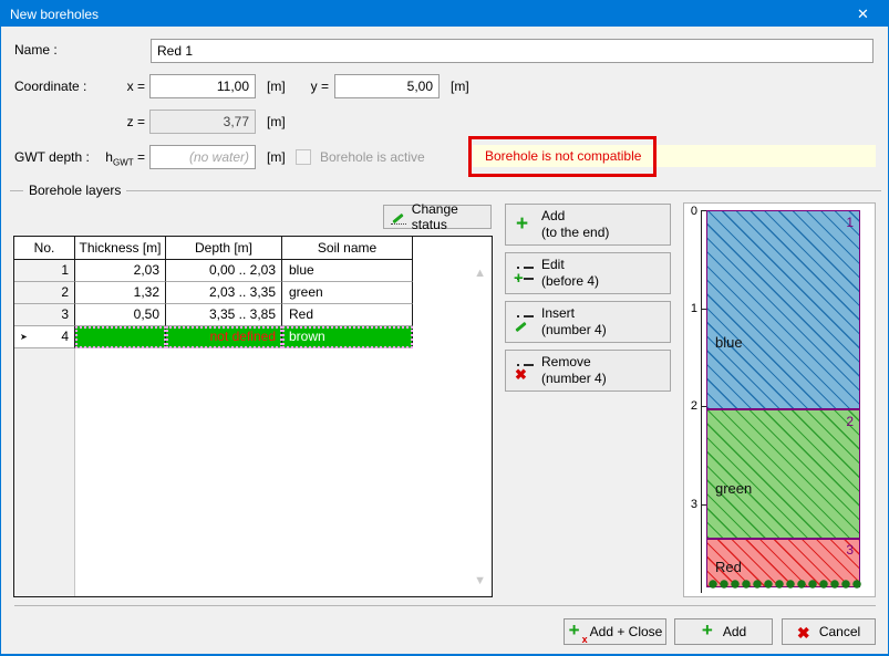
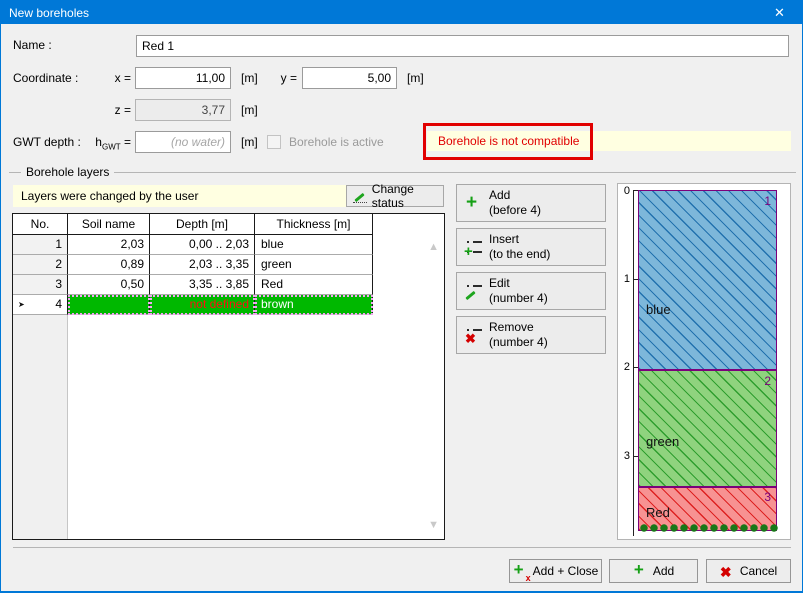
  New boreholes
  ✕
  Name :
  Red 1
  Coordinate :
  x =
  11,00
  [m]
  y =
  5,00
  [m]
  z =
  3,77
  [m]
  GWT depth :
  hGWT =
  (no water)
  [m]
  Borehole is active
  Borehole is not compatible
  Borehole layers
+ Layers were changed by the user
  Change status
  No.
- Thickness [m]
+ Soil name
  Depth [m]
- Soil name
+ Thickness [m]
  1
  2,03
  0,00 .. 2,03
  blue
  2
- 1,32
+ 0,89
  2,03 .. 3,35
  green
  3
  0,50
  3,35 .. 3,85
  Red
  ➤
  4
  not defined
  brown
  ▲
  ▼
  +
  Add
- (to the end)
+ (before 4)
  +
- Edit
+ Insert
- (before 4)
+ (to the end)
- Insert
+ Edit
  (number 4)
  ✖
  Remove
  (number 4)
  0
  1
  2
  3
  blue
  green
  Red
  1
  2
  3
  +
  x
  Add + Close
  +
  Add
  ✖
  Cancel
